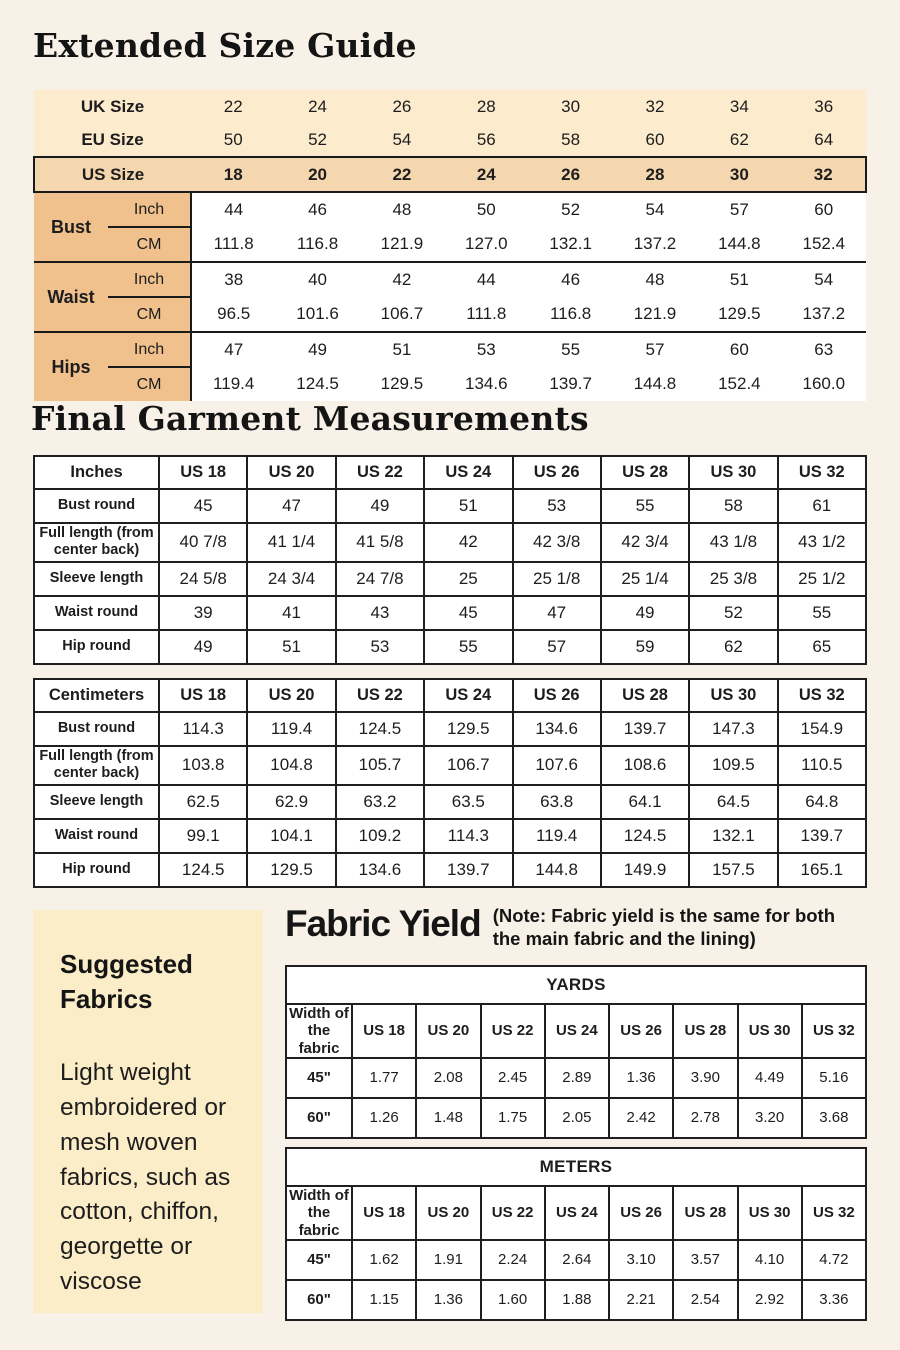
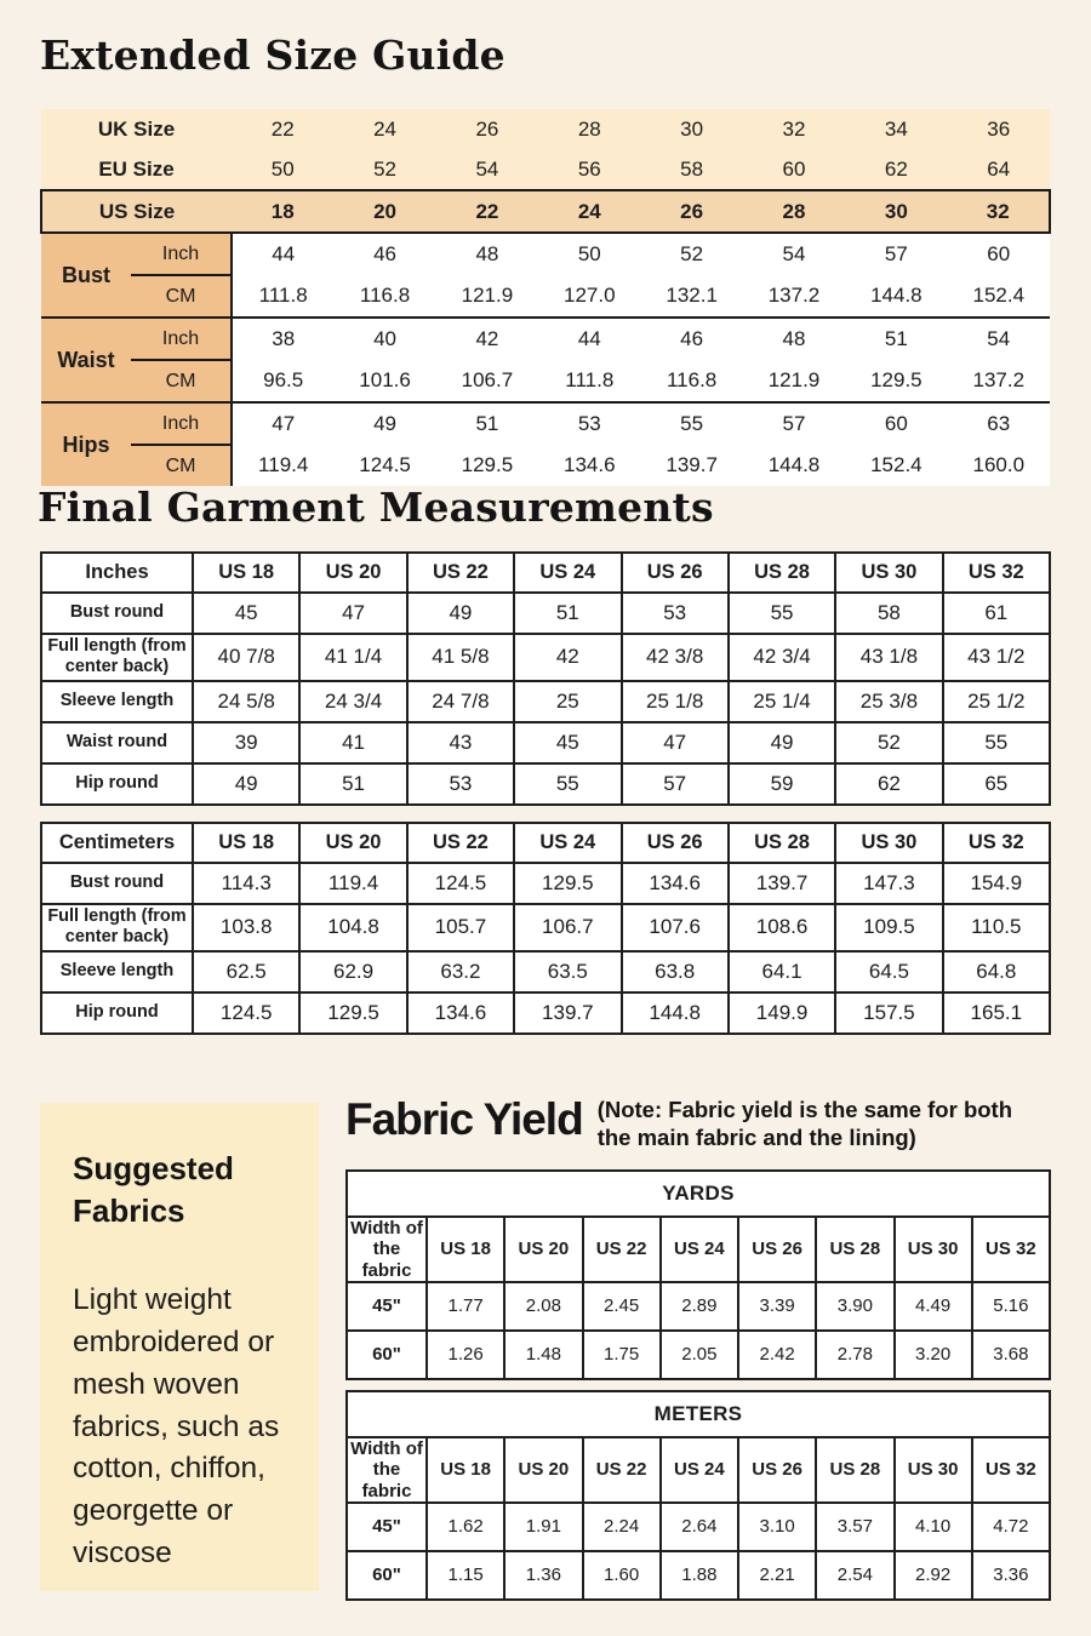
  Extended Size Guide
  UK Size	22	24	26	28	30	32	34	36
  EU Size	50	52	54	56	58	60	62	64
  US Size	18	20	22	24	26	28	30	32
  Bust	Inch	44	46	48	50	52	54	57	60
  CM	111.8	116.8	121.9	127.0	132.1	137.2	144.8	152.4
  Waist	Inch	38	40	42	44	46	48	51	54
  CM	96.5	101.6	106.7	111.8	116.8	121.9	129.5	137.2
  Hips	Inch	47	49	51	53	55	57	60	63
  CM	119.4	124.5	129.5	134.6	139.7	144.8	152.4	160.0
  Final Garment Measurements
  Inches	US 18	US 20	US 22	US 24	US 26	US 28	US 30	US 32
  Bust round	45	47	49	51	53	55	58	61
  Full length (from center back)	40 7/8	41 1/4	41 5/8	42	42 3/8	42 3/4	43 1/8	43 1/2
  Sleeve length	24 5/8	24 3/4	24 7/8	25	25 1/8	25 1/4	25 3/8	25 1/2
  Waist round	39	41	43	45	47	49	52	55
  Hip round	49	51	53	55	57	59	62	65
  Centimeters	US 18	US 20	US 22	US 24	US 26	US 28	US 30	US 32
  Bust round	114.3	119.4	124.5	129.5	134.6	139.7	147.3	154.9
  Full length (from center back)	103.8	104.8	105.7	106.7	107.6	108.6	109.5	110.5
  Sleeve length	62.5	62.9	63.2	63.5	63.8	64.1	64.5	64.8
- Waist round	99.1	104.1	109.2	114.3	119.4	124.5	132.1	139.7
  Hip round	124.5	129.5	134.6	139.7	144.8	149.9	157.5	165.1
  Suggested Fabrics
  Light weight embroidered or mesh woven fabrics, such as cotton, chiffon, georgette or viscose
  Fabric Yield
  (Note: Fabric yield is the same for both the main fabric and the lining)
  YARDS
  Width of the fabric	US 18	US 20	US 22	US 24	US 26	US 28	US 30	US 32
- 45"	1.77	2.08	2.45	2.89	1.36	3.90	4.49	5.16
+ 45"	1.77	2.08	2.45	2.89	3.39	3.90	4.49	5.16
  60"	1.26	1.48	1.75	2.05	2.42	2.78	3.20	3.68
  METERS
  Width of the fabric	US 18	US 20	US 22	US 24	US 26	US 28	US 30	US 32
  45"	1.62	1.91	2.24	2.64	3.10	3.57	4.10	4.72
  60"	1.15	1.36	1.60	1.88	2.21	2.54	2.92	3.36
